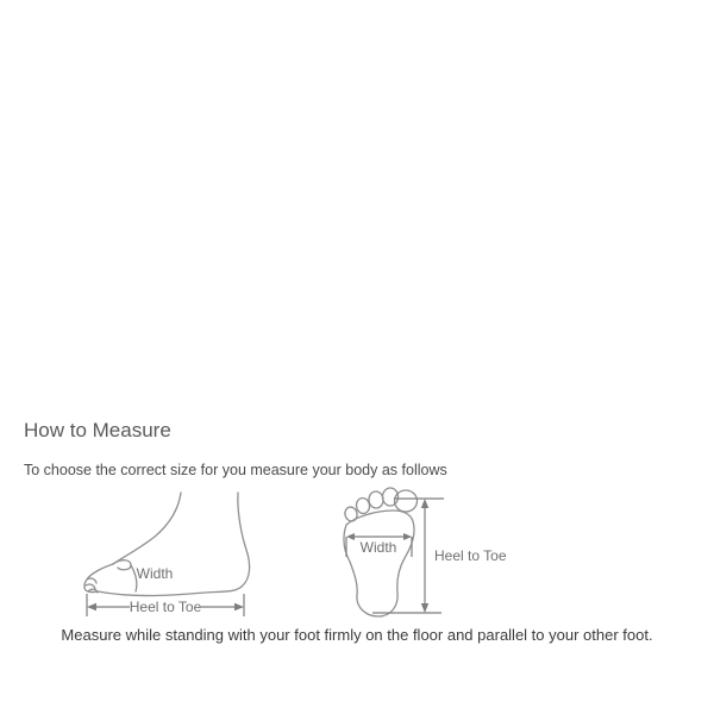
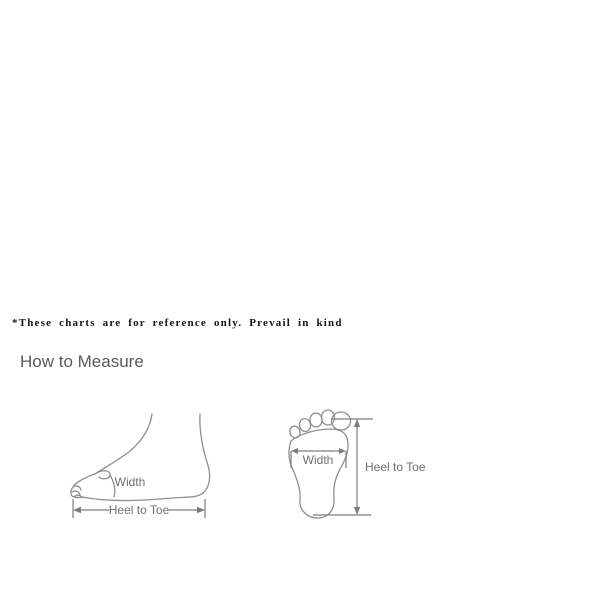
+ *These charts are for reference only. Prevail in kind
  How to Measure
- To choose the correct size for you measure your body as follows
  Width
  Heel to Toe
  Width
  Heel to Toe
- Measure while standing with your foot firmly on the floor and parallel to your other foot.
